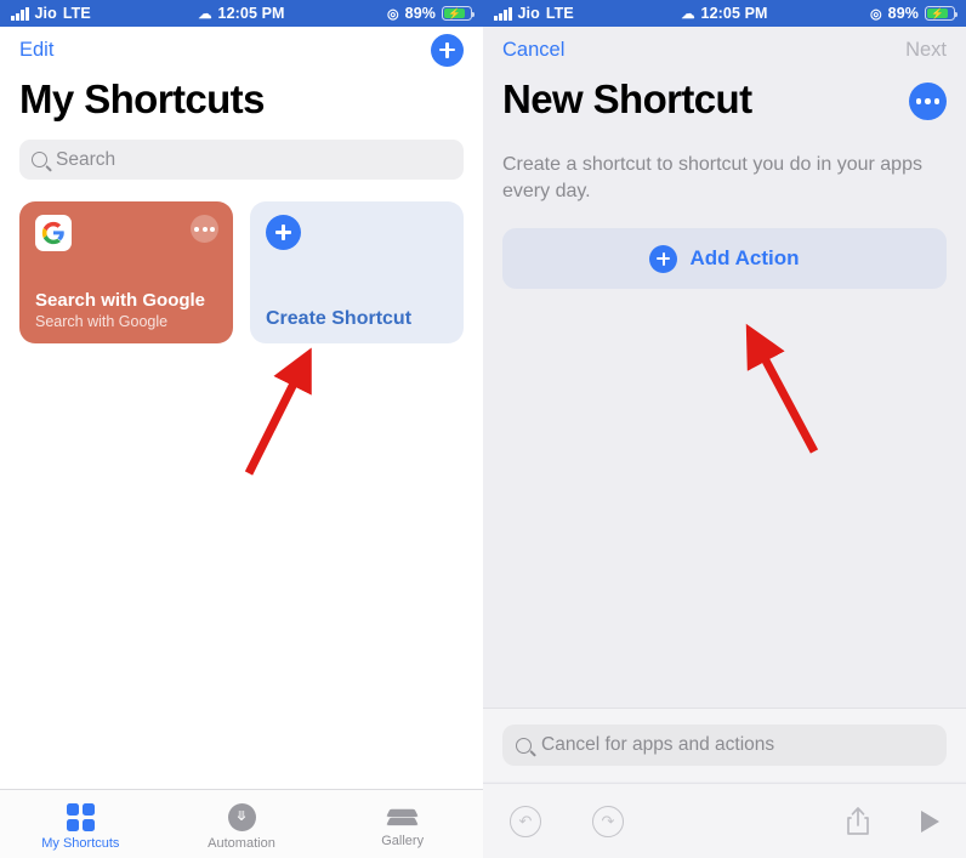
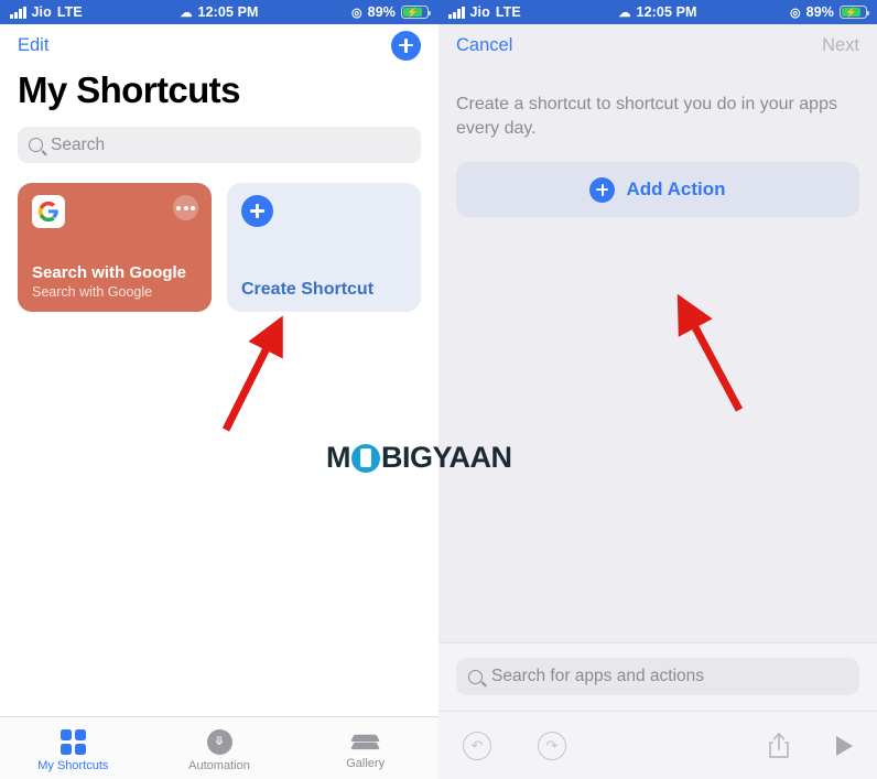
  Jio
  LTE
  ☁
  12:05 PM
  ◎
  89%
  ⚡
  Edit
  My Shortcuts
  Search
  Search with Google
  Search with Google
  Create Shortcut
  My Shortcuts
  ⤋
  Automation
  Gallery
  Jio
  LTE
  ☁
  12:05 PM
  ◎
  89%
  ⚡
  Cancel
  Next
- New Shortcut
  Create a shortcut to shortcut you do in your apps every day.
  Add Action
- Cancel for apps and actions
+ Search for apps and actions
  ↶
  ↷
+ M
+ BIGYAAN
